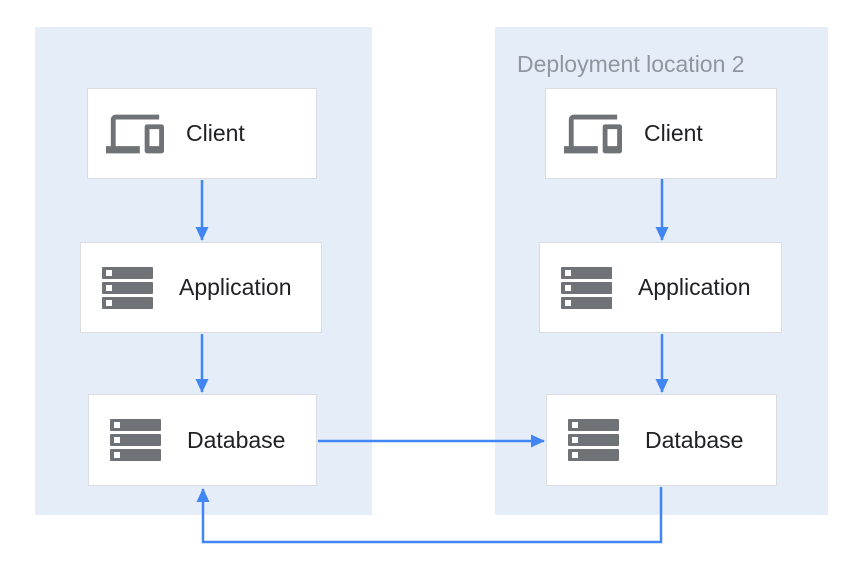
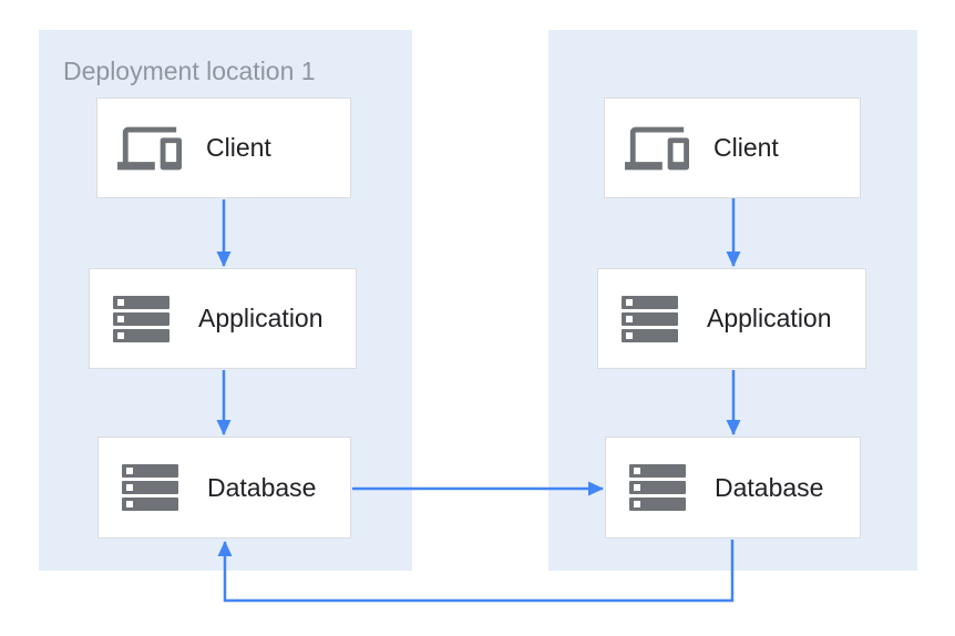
+ Deployment location 1
  Client
  Application
  Database
- Deployment location 2
  Client
  Application
  Database
